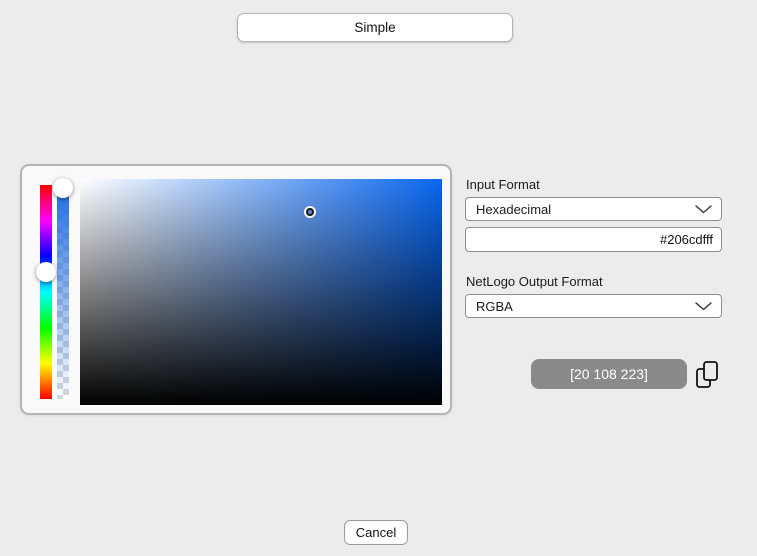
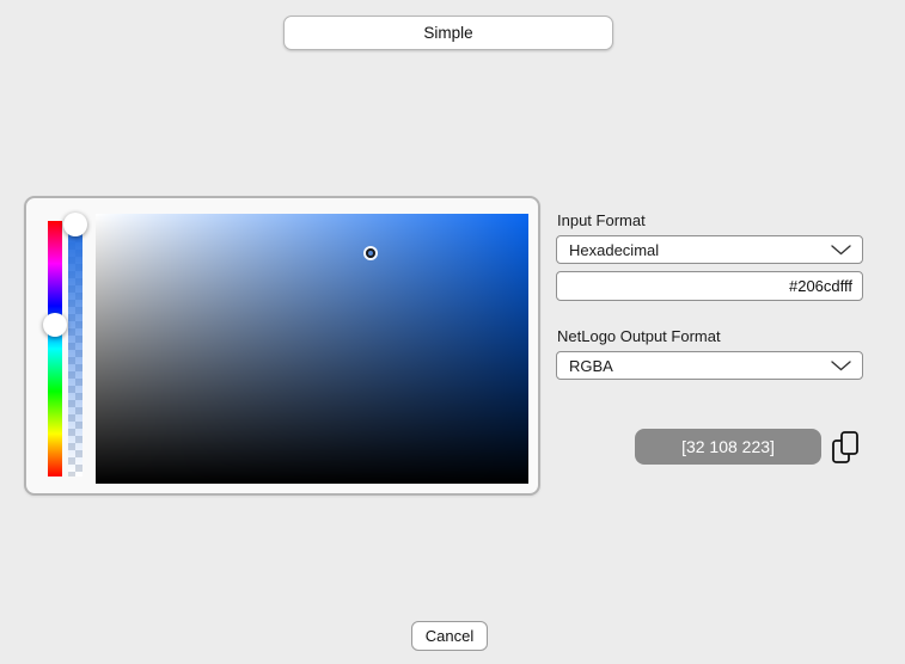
  Simple
  Input Format
  Hexadecimal
  #206cdfff
  NetLogo Output Format
  RGBA
- [20 108 223]
+ [32 108 223]
  Cancel
